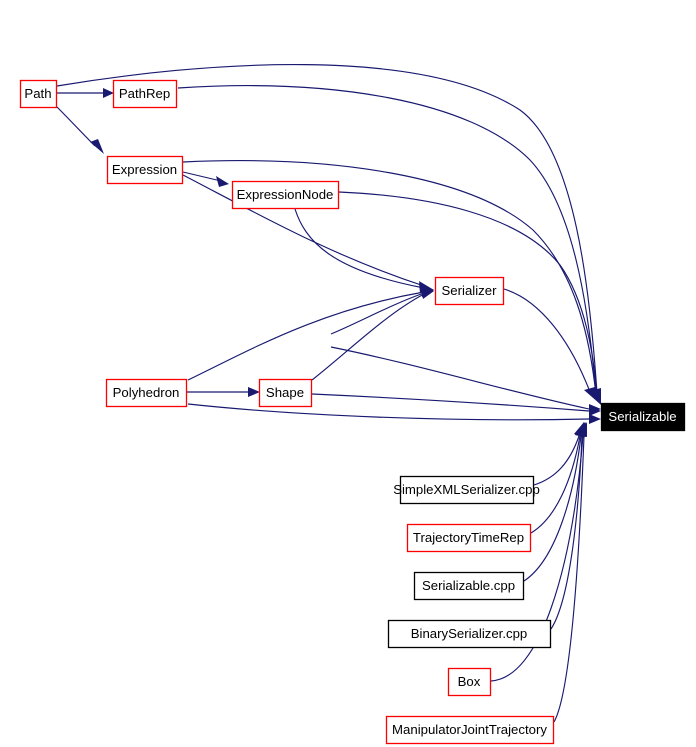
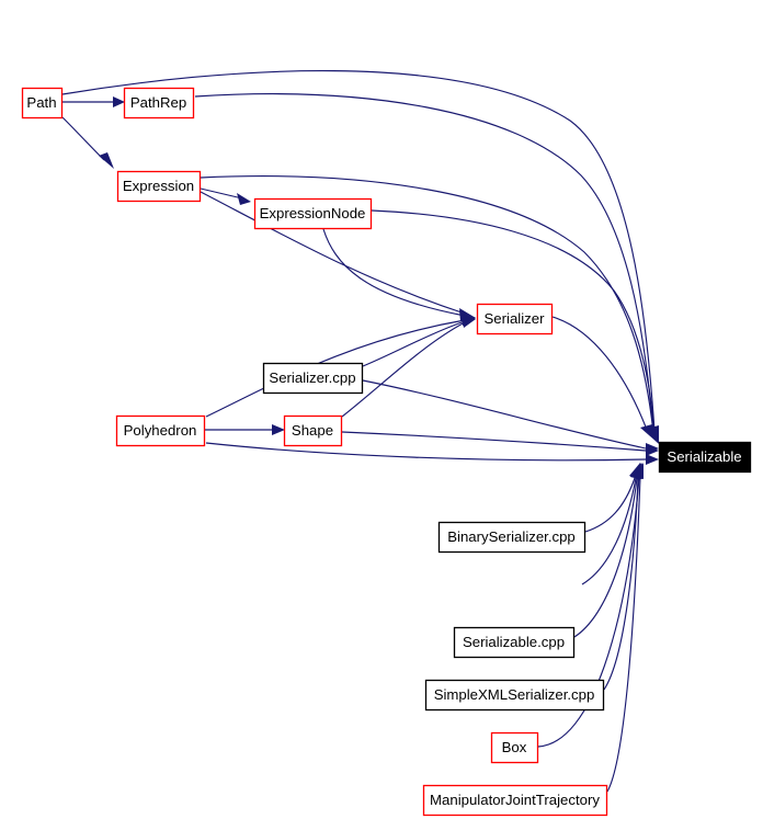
  Path
  PathRep
  Expression
  ExpressionNode
  Serializer
+ Serializer.cpp
  Polyhedron
  Shape
  Serializable
- SimpleXMLSerializer.cpp
+ BinarySerializer.cpp
- TrajectoryTimeRep
  Serializable.cpp
- BinarySerializer.cpp
+ SimpleXMLSerializer.cpp
  Box
  ManipulatorJointTrajectory
